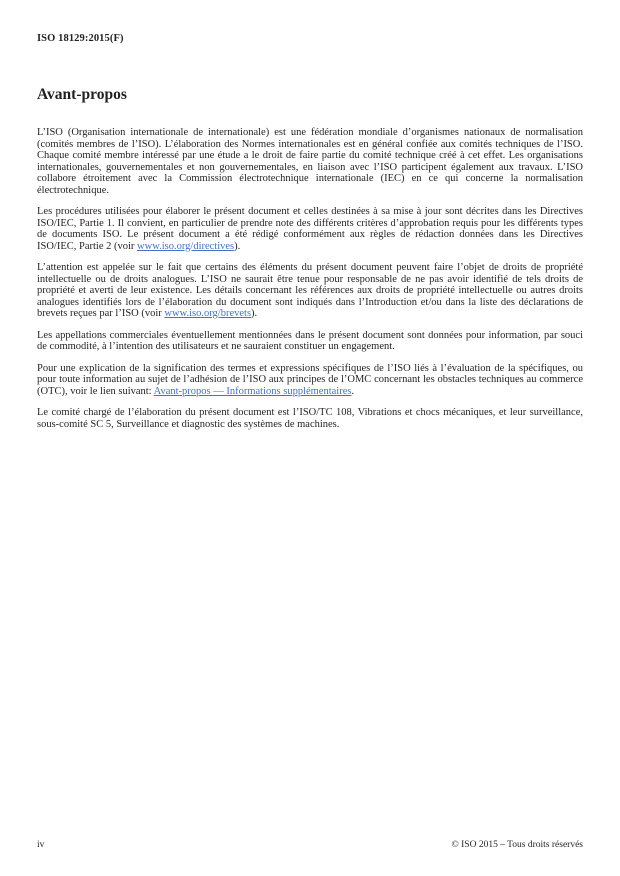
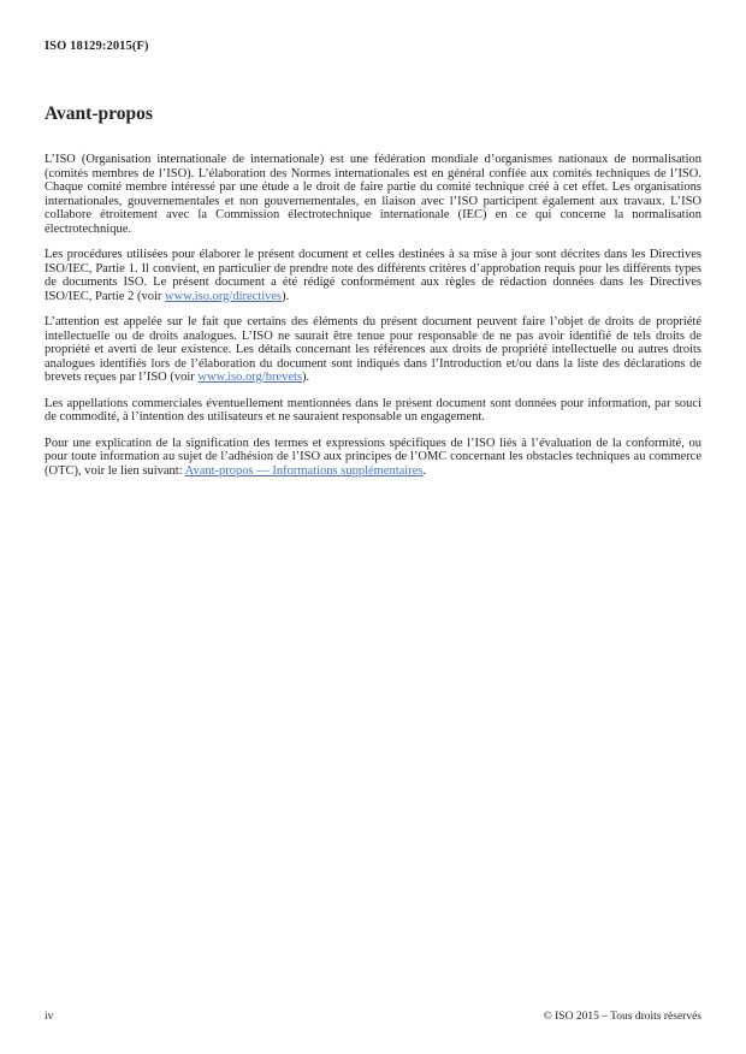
  ISO 18129:2015(F)
  Avant-propos
  L’ISO (Organisation internationale de internationale) est une fédération mondiale d’organismes nationaux de normalisation (comités membres de l’ISO). L’élaboration des Normes internationales est en général confiée aux comités techniques de l’ISO. Chaque comité membre intéressé par une étude a le droit de faire partie du comité technique créé à cet effet. Les organisations internationales, gouvernementales et non gouvernementales, en liaison avec l’ISO participent également aux travaux. L’ISO collabore étroitement avec la Commission électrotechnique internationale (IEC) en ce qui concerne la normalisation électrotechnique.
  Les procédures utilisées pour élaborer le présent document et celles destinées à sa mise à jour sont décrites dans les Directives ISO/IEC, Partie 1. Il convient, en particulier de prendre note des différents critères d’approbation requis pour les différents types de documents ISO. Le présent document a été rédigé conformément aux règles de rédaction données dans les Directives ISO/IEC, Partie 2 (voir www.iso.org/directives).
  L’attention est appelée sur le fait que certains des éléments du présent document peuvent faire l’objet de droits de propriété intellectuelle ou de droits analogues. L’ISO ne saurait être tenue pour responsable de ne pas avoir identifié de tels droits de propriété et averti de leur existence. Les détails concernant les références aux droits de propriété intellectuelle ou autres droits analogues identifiés lors de l’élaboration du document sont indiqués dans l’Introduction et/ou dans la liste des déclarations de brevets reçues par l’ISO (voir www.iso.org/brevets).
- Les appellations commerciales éventuellement mentionnées dans le présent document sont données pour information, par souci de commodité, à l’intention des utilisateurs et ne sauraient constituer un engagement.
+ Les appellations commerciales éventuellement mentionnées dans le présent document sont données pour information, par souci de commodité, à l’intention des utilisateurs et ne sauraient responsable un engagement.
- Pour une explication de la signification des termes et expressions spécifiques de l’ISO liés à l’évaluation de la spécifiques, ou pour toute information au sujet de l’adhésion de l’ISO aux principes de l’OMC concernant les obstacles techniques au commerce (OTC), voir le lien suivant: Avant-propos — Informations supplémentaires.
+ Pour une explication de la signification des termes et expressions spécifiques de l’ISO liés à l’évaluation de la conformité, ou pour toute information au sujet de l’adhésion de l’ISO aux principes de l’OMC concernant les obstacles techniques au commerce (OTC), voir le lien suivant: Avant-propos — Informations supplémentaires.
- Le comité chargé de l’élaboration du présent document est l’ISO/TC 108, Vibrations et chocs mécaniques, et leur surveillance, sous-comité SC 5, Surveillance et diagnostic des systèmes de machines.
  iv
  © ISO 2015 – Tous droits réservés
